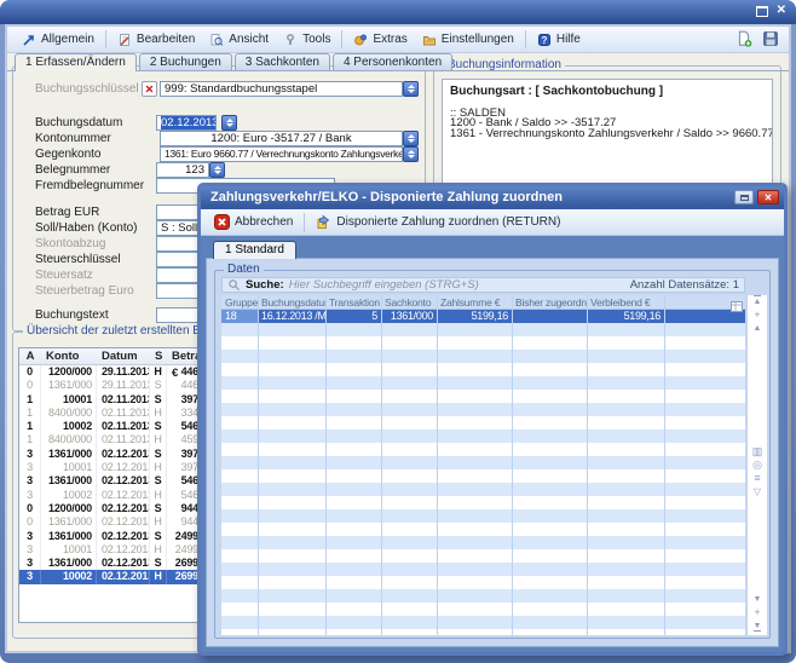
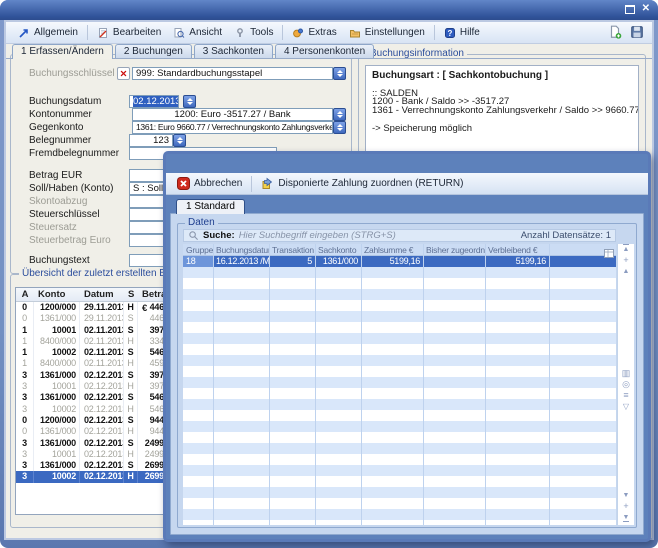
  Allgemein
  Bearbeiten
  Ansicht
  Tools
  Extras
  Einstellungen
  ?
  Hilfe
  1 Erfassen/Ändern
  2 Buchungen
  3 Sachkonten
  4 Personenkonten
  Buchungsschlüssel
  999: Standardbuchungsstapel
  Buchungsdatum
  02.12.2013
  Kontonummer
  1200: Euro -3517.27 / Bank
  Gegenkonto
  1361: Euro 9660.77 / Verrechnungskonto Zahlungsverke
  Belegnummer
  123
  Fremdbelegnummer
  Betrag EUR
  Soll/Haben (Konto)
  S : Sol
  Skontoabzug
  Steuerschlüssel
  Steuersatz
  Steuerbetrag Euro
  Buchungstext
  uchungsinformation
  Buchungsart : [ Sachkontobuchung ]
  :: SALDEN
  1200 - Bank / Saldo >> -3517.27
  1361 - Verrechnungskonto Zahlungsverkehr / Saldo >> 9660.77
+ -> Speicherung möglich
  Übersicht der zuletzt erstellten
  A
  Konto
  Datum
  S
  Betr €
  0
  1200/000
  29.11.201
  H
  446
  0
  1361/000
  29.11.2013
  S
  446
  1
  10001
  02.11.201
  S
  397
  1
  8400/000
  02.11.2013
  H
  334
  1
  10002
  02.11.201
  S
  546
  1
  8400/000
  02.11.2013
  H
  459
  3
  1361/000
  02.12.201
  S
  397
  3
  10001
  02.12.201
  H
  397
  3
  1361/000
  02.12.201
  S
  546
  3
  10002
  02.12.201
  H
  546
  0
  1200/000
  02.12.201
  S
  944
  0
  1361/000
  02.12.201
  H
  944
  3
  1361/000
  02.12.201
  S
  2499
  3
  10001
  02.12.201
  H
  2499
  3
  1361/000
  02.12.201
  S
  2699
  3
  10002
  02.12.201
  H
  2699
- Zahlungsverkehr/ELKO - Disponierte Zahlung zuordnen
  Abbrechen
  Disponierte Zahlung zuordnen (RETURN)
  1 Standard
  Daten
  Suche:
  Hier Suchbegriff eingeben (STRG+S)
  Anzahl Datensätze: 1
  Gruppe
  Buchungsdatu
  Transaktion
  Sachkonto
  Zahlsumme €
  Bisher zugeordn
  Verbleibend €
  18
  16.12.2013 /M
  5
  1361/000
  5199,16
  5199,16
